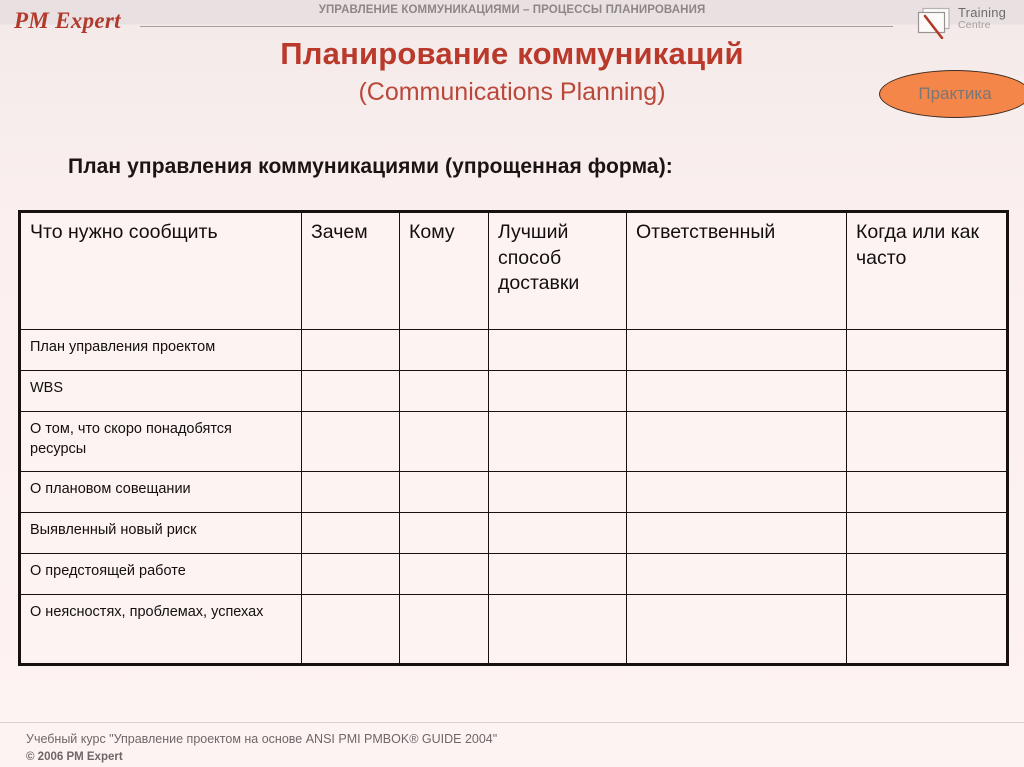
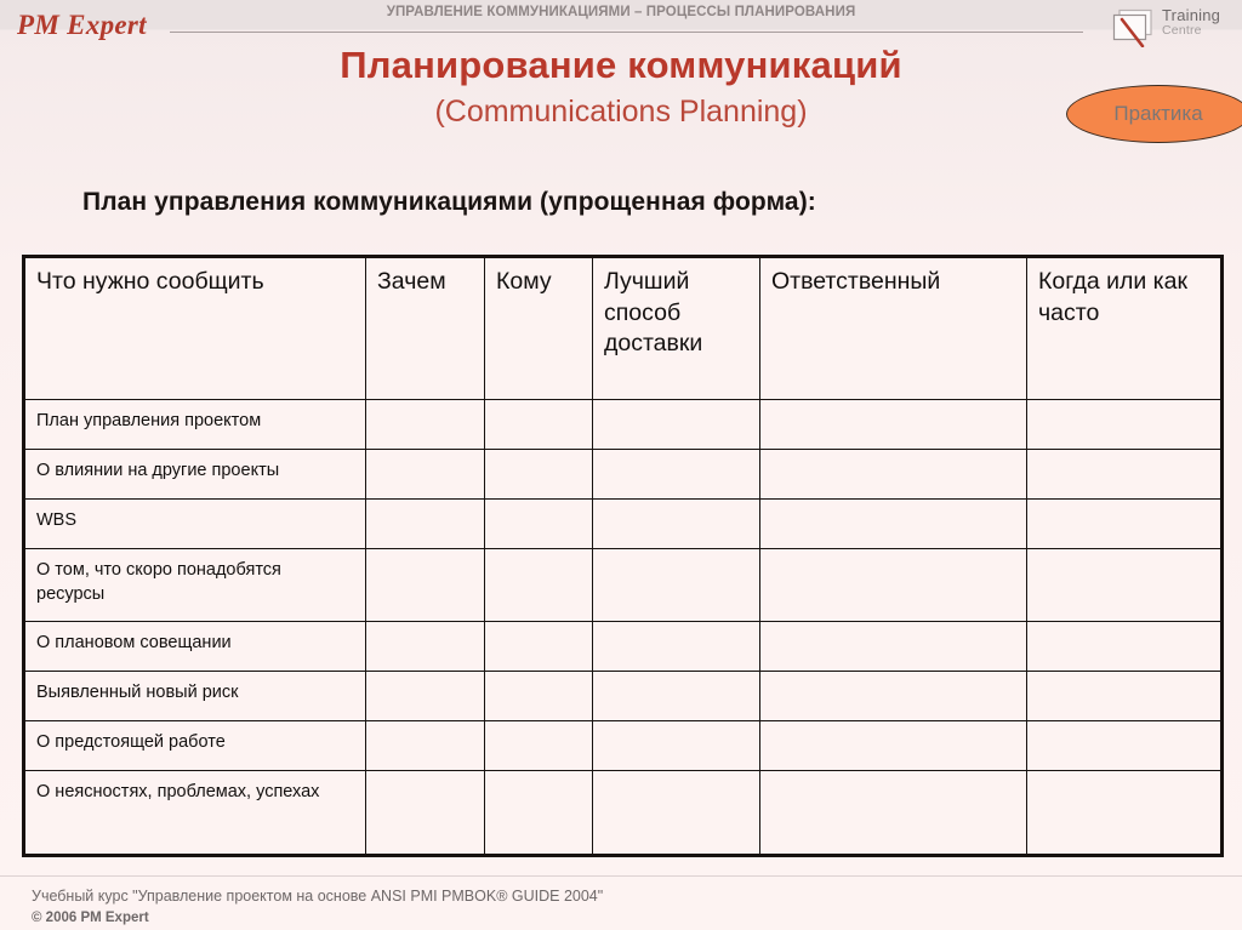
  УПРАВЛЕНИЕ КОММУНИКАЦИЯМИ – ПРОЦЕССЫ ПЛАНИРОВАНИЯ
  PM Expert
  Training
  Centre
  Планирование коммуникаций
  (Communications Planning)
  Практика
  План управления коммуникациями (упрощенная форма):
  Что нужно сообщить	Зачем	Кому	Лучший способ доставки	Ответственный	Когда или как часто
  План управления проектом
+ О влиянии на другие проекты
  WBS
  О том, что скоро понадобятся ресурсы
  О плановом совещании
  Выявленный новый риск
  О предстоящей работе
  О неясностях, проблемах, успехах
  Учебный курс "Управление проектом на основе ANSI PMI PMBOK® GUIDE 2004"
  © 2006 PM Expert
